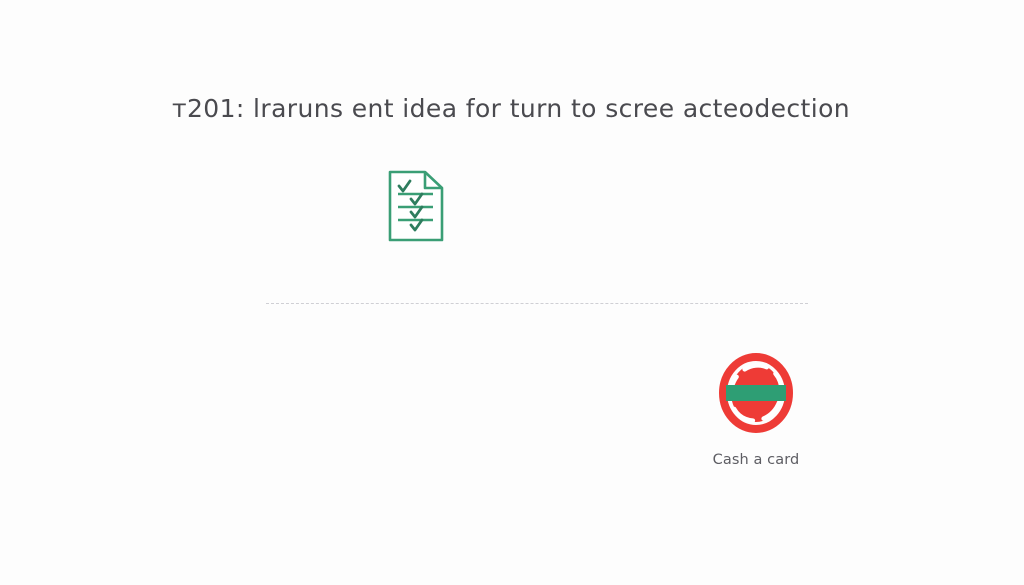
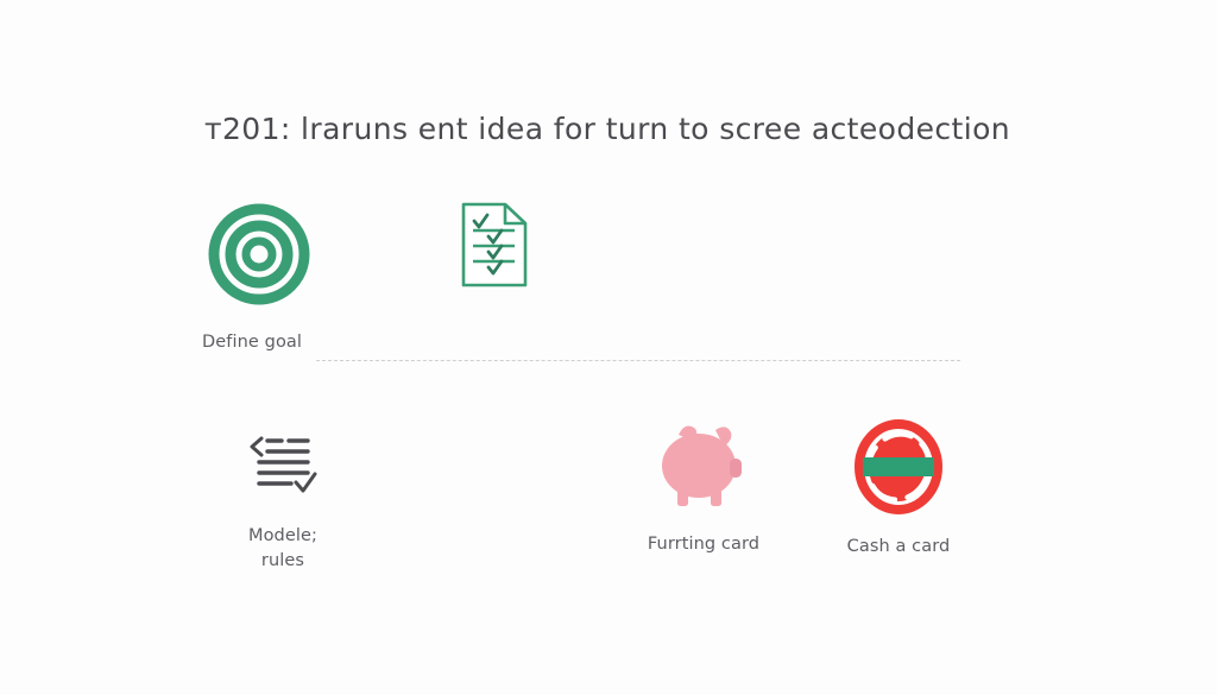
  т201: lraruns ent idea for turn to scree acteodection
+ Define goal
+ Modele; rules
+ Furrting card
  Cash a card
